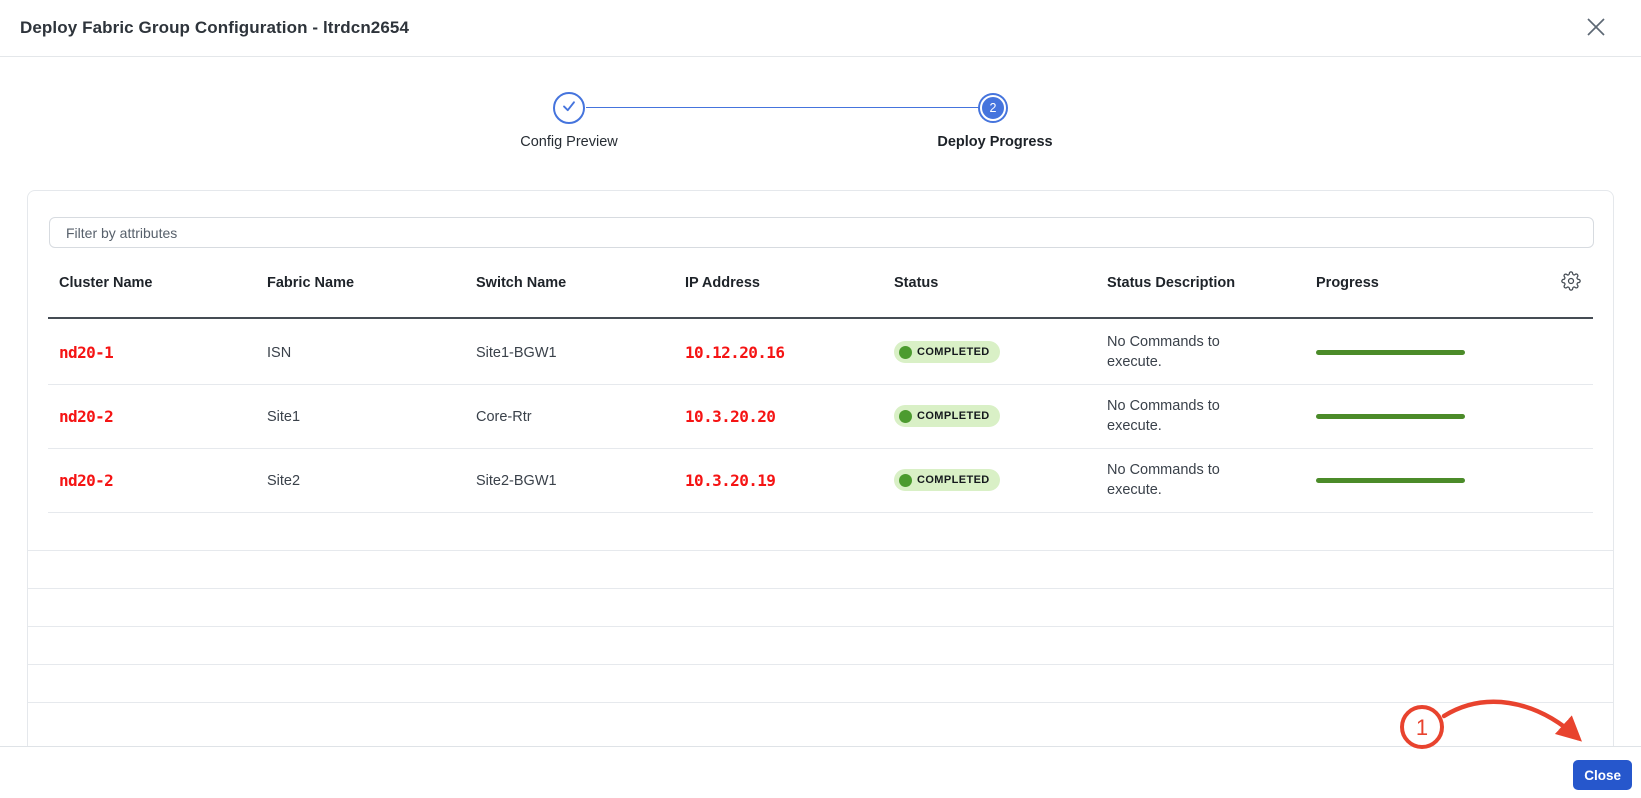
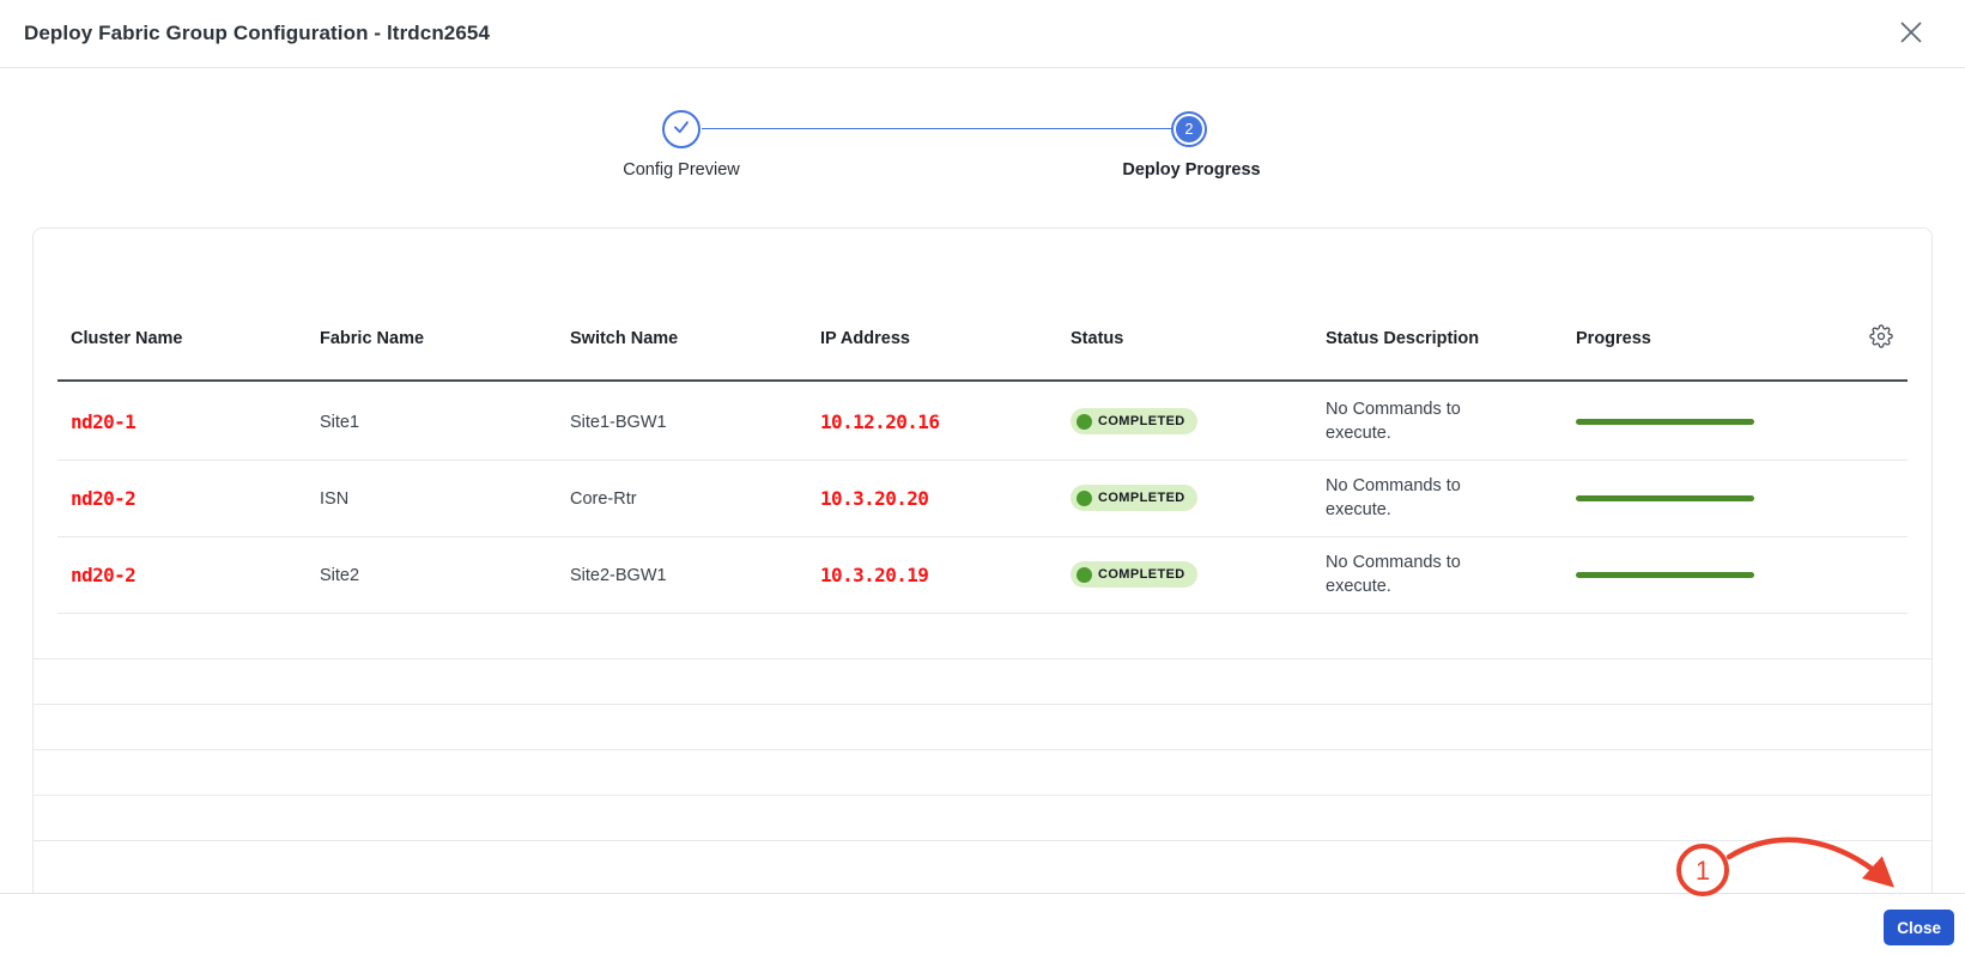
  Deploy Fabric Group Configuration - ltrdcn2654
  Config Preview
  2
  Deploy Progress
- Filter by attributes
  Cluster Name
  Fabric Name
  Switch Name
  IP Address
  Status
  Status Description
  Progress
  nd20-1
- ISN
+ Site1
  Site1-BGW1
  10.12.20.16
  COMPLETED
  No Commands to execute.
  nd20-2
- Site1
+ ISN
  Core-Rtr
  10.3.20.20
  COMPLETED
  No Commands to execute.
  nd20-2
  Site2
  Site2-BGW1
  10.3.20.19
  COMPLETED
  No Commands to execute.
  Close
  1
